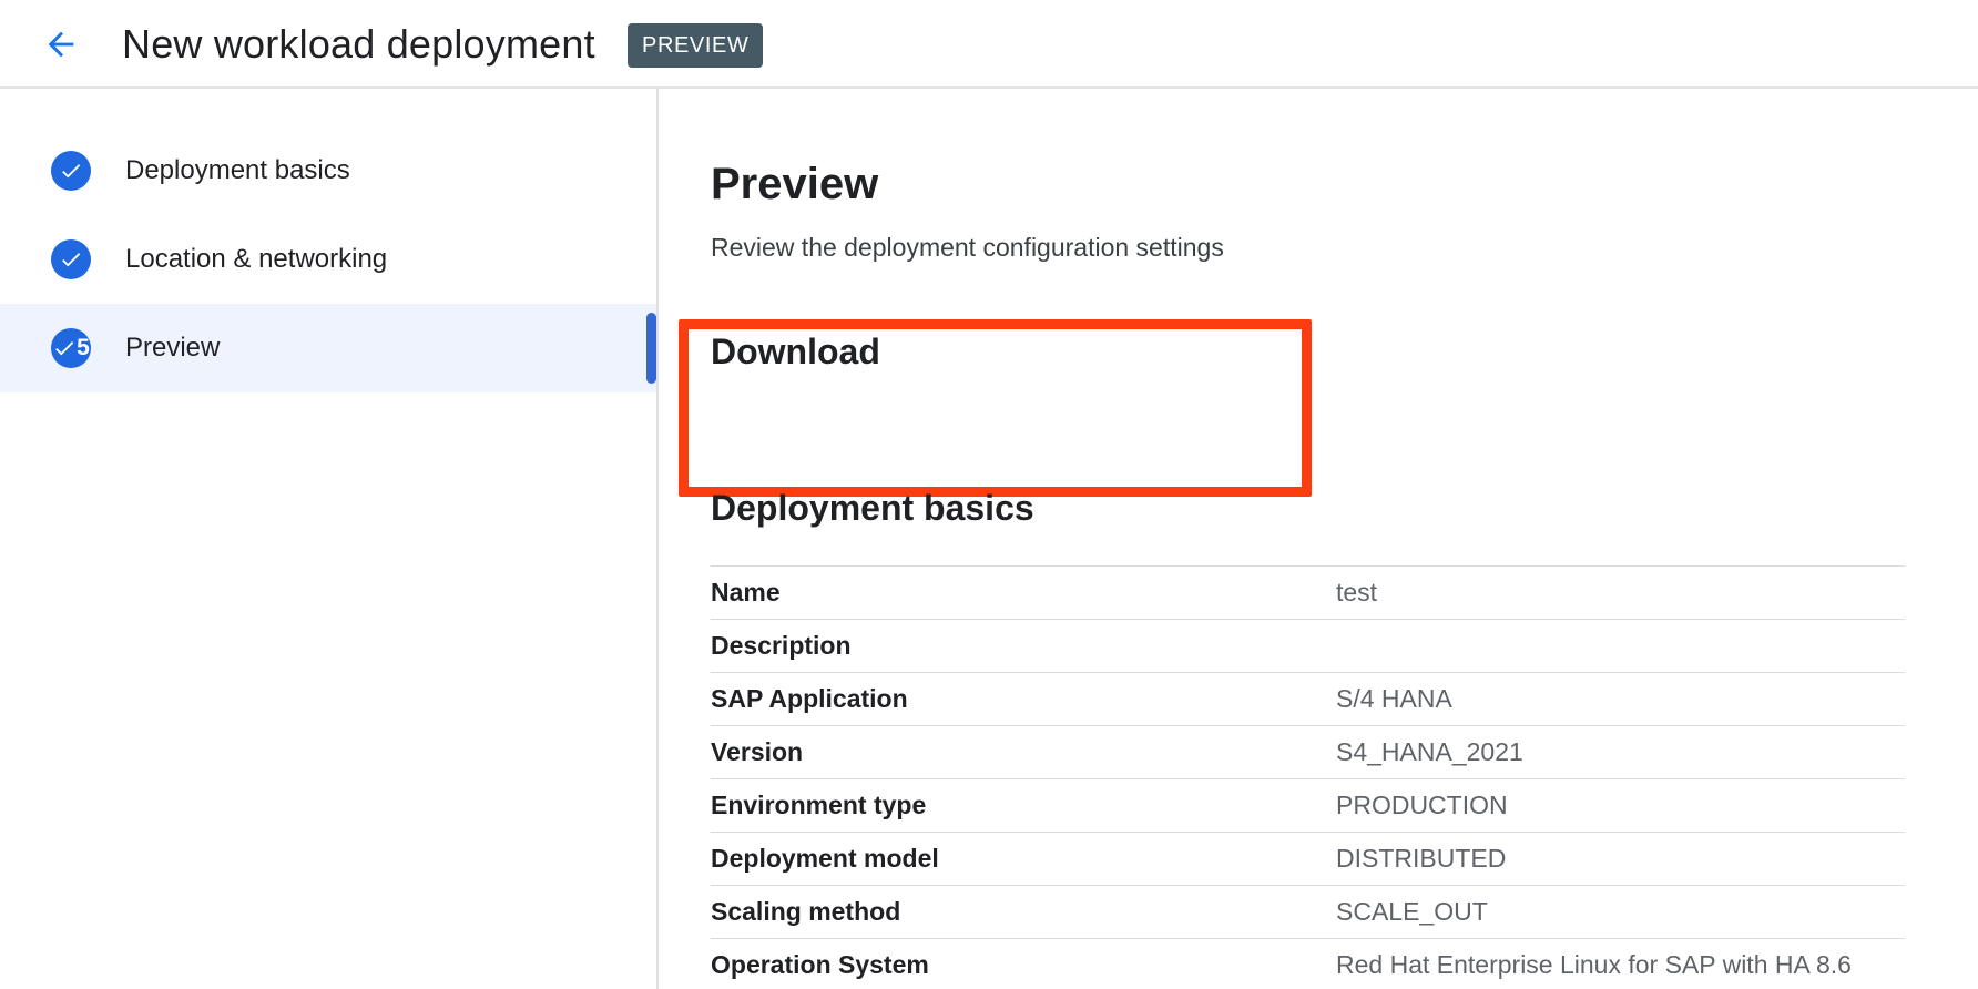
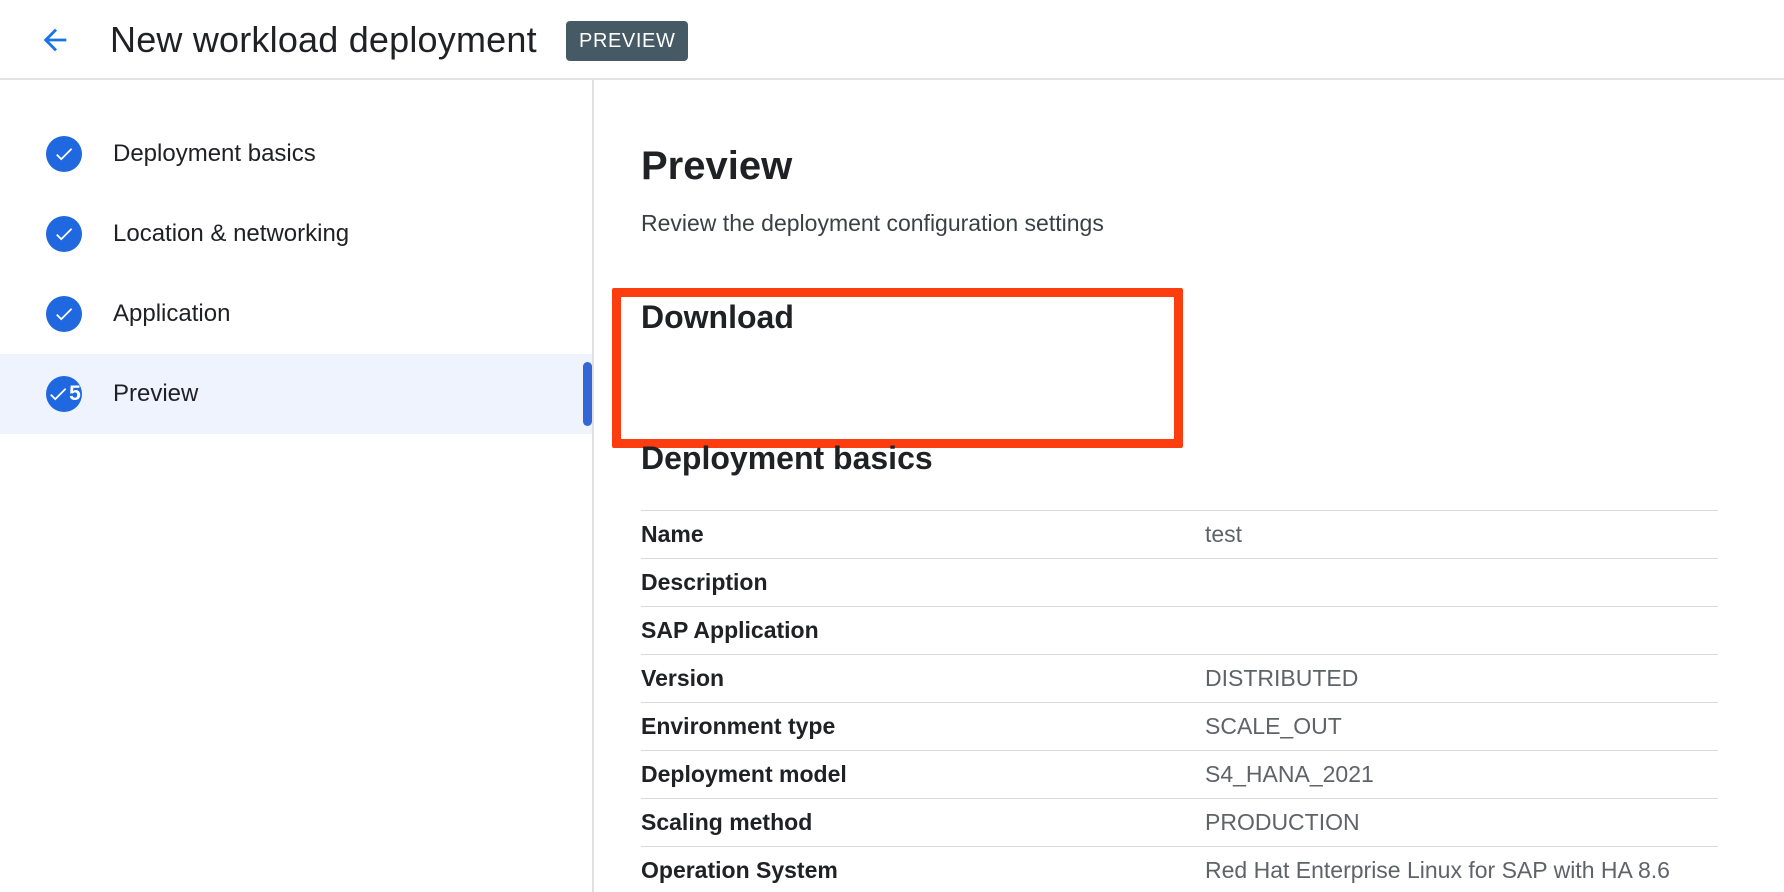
  New workload deployment
  PREVIEW
  Deployment basics
  Location & networking
+ Application
  5
  Preview
  Preview
  Review the deployment configuration settings
  Download
  Deployment basics
  Name
  test
  Description
  SAP Application
- S/4 HANA
  Version
- S4_HANA_2021
+ DISTRIBUTED
  Environment type
- PRODUCTION
+ SCALE_OUT
  Deployment model
- DISTRIBUTED
+ S4_HANA_2021
  Scaling method
- SCALE_OUT
+ PRODUCTION
  Operation System
  Red Hat Enterprise Linux for SAP with HA 8.6
